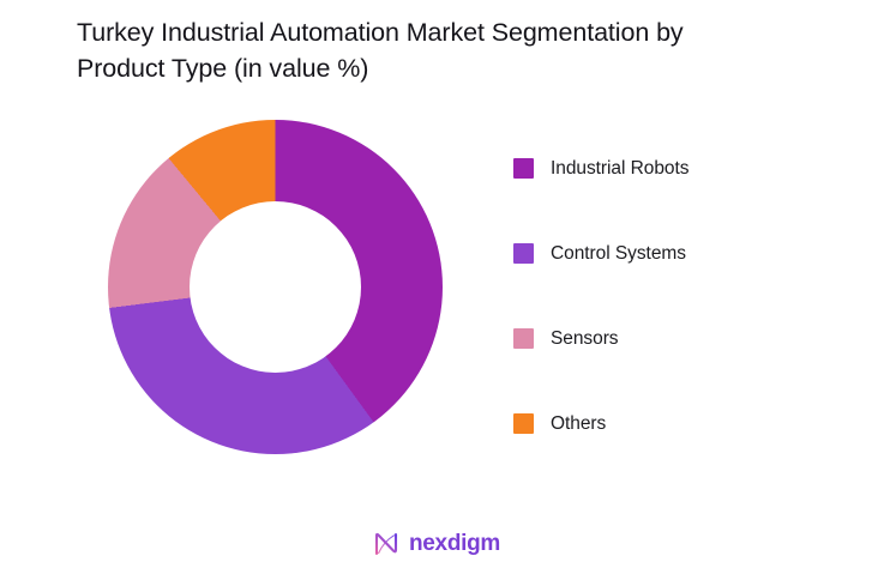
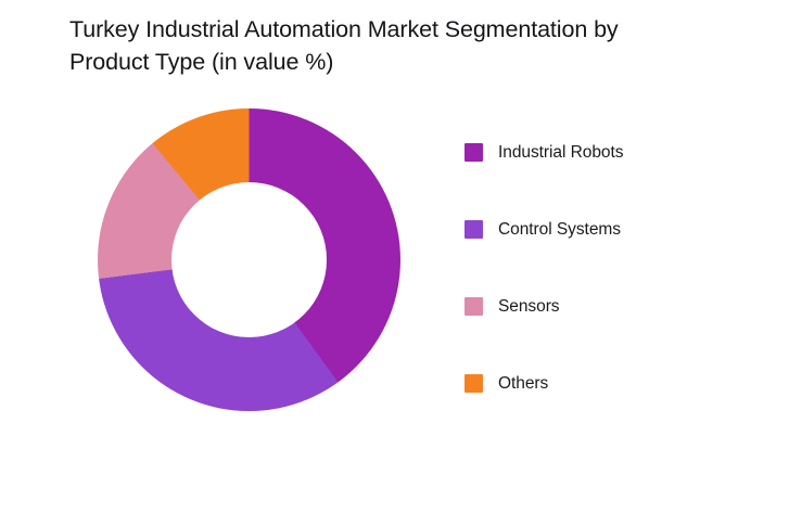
  Turkey Industrial Automation Market Segmentation by
  Product Type (in value %)
  Industrial Robots
  Control Systems
  Sensors
  Others
- nexdigm
